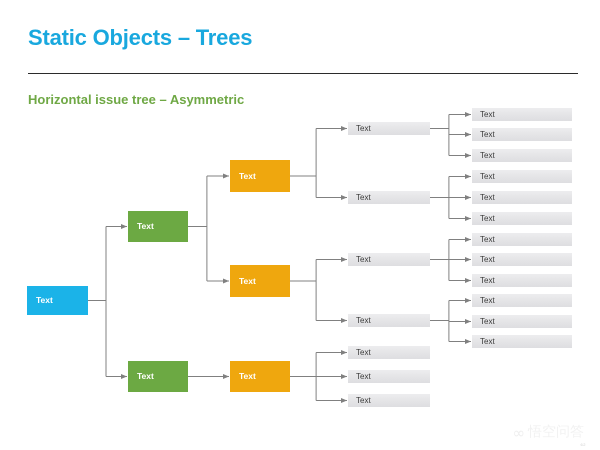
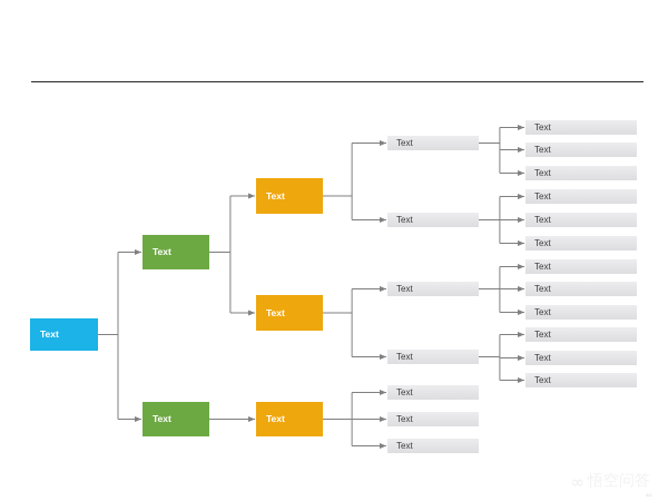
- Static Objects – Trees
- Horizontal issue tree – Asymmetric
  Text
  Text
  Text
  Text
  Text
  Text
  Text
  Text
  Text
  Text
  Text
  Text
  Text
  Text
  Text
  Text
  Text
  Text
  Text
  Text
  Text
  Text
  Text
  Text
  Text
